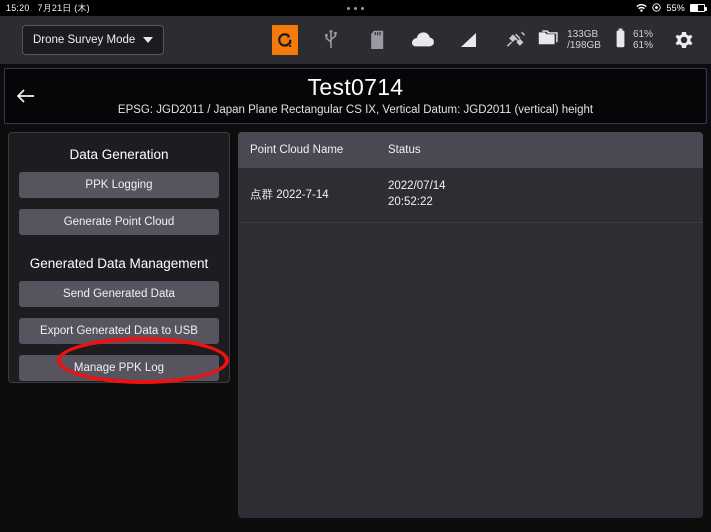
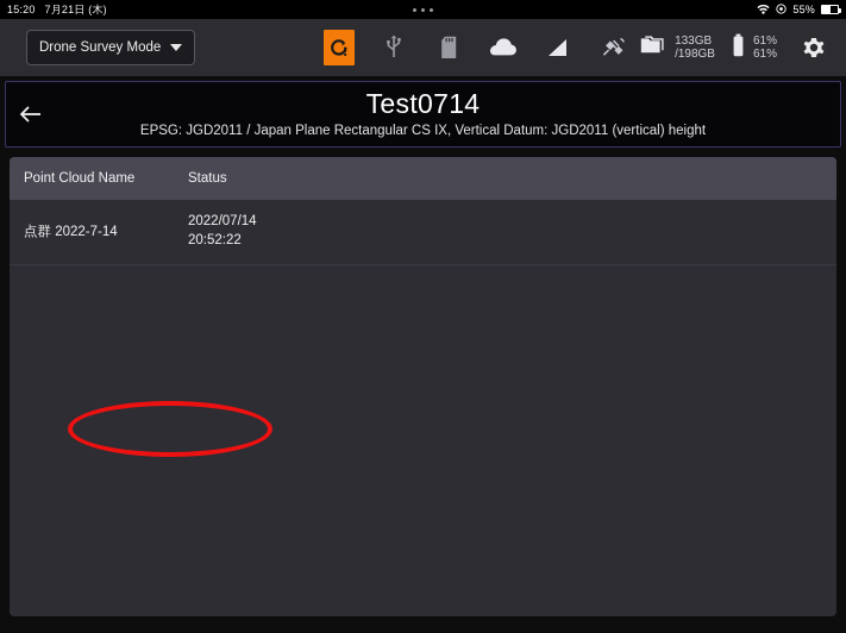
  15:20
  7月21日 (木)
  55%
  Drone Survey Mode
  133GB
  /198GB
  61%
  61%
  Test0714
  EPSG: JGD2011 / Japan Plane Rectangular CS IX, Vertical Datum: JGD2011 (vertical) height
- Data Generation
- PPK Logging
- Generate Point Cloud
- Generated Data Management
- Send Generated Data
- Export Generated Data to USB
- Manage PPK Log
  Point Cloud Name
  Status
  点群 2022-7-14
  2022/07/14
  20:52:22
